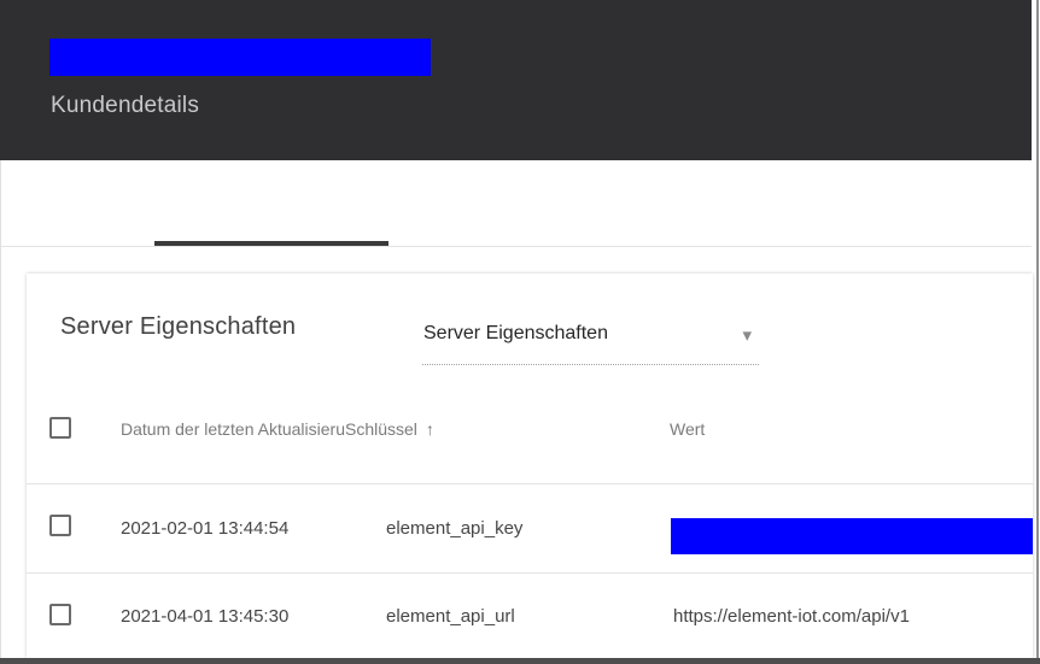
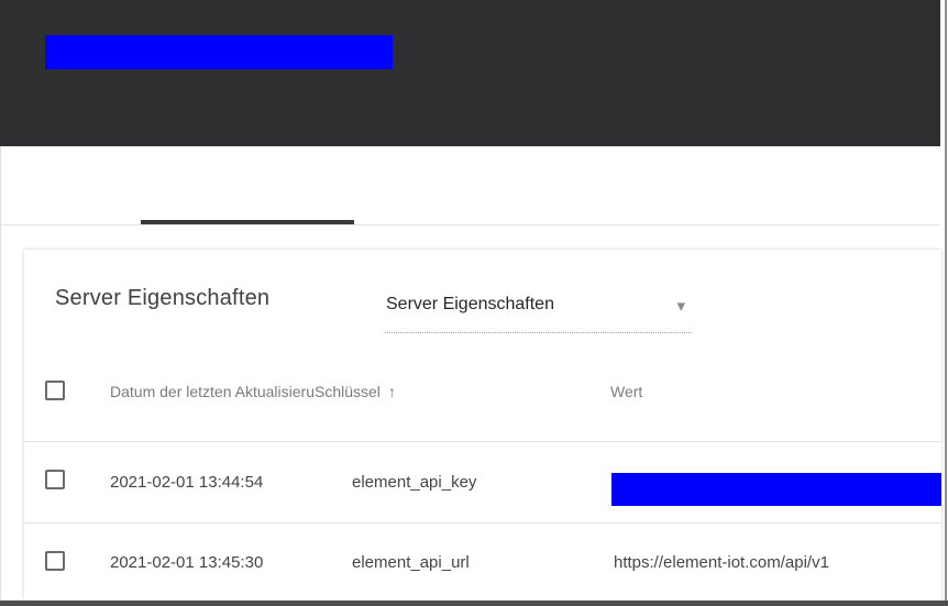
- Kundendetails
  Server Eigenschaften
  Server Eigenschaften
  ▾
  Datum der letzten AktualisieruSchlüssel ↑
  Wert
  2021-02-01 13:44:54
  element_api_key
- 2021-04-01 13:45:30
+ 2021-02-01 13:45:30
  element_api_url
  https://element-iot.com/api/v1
